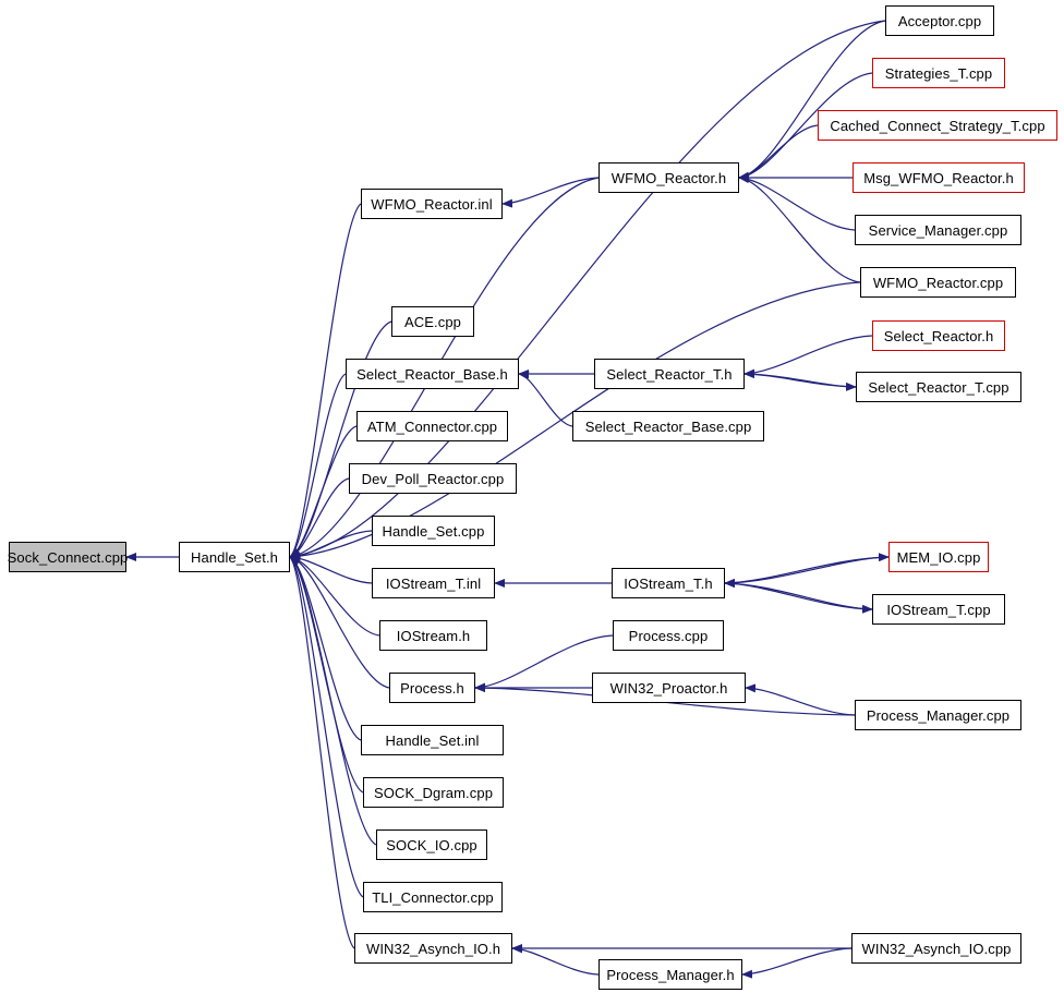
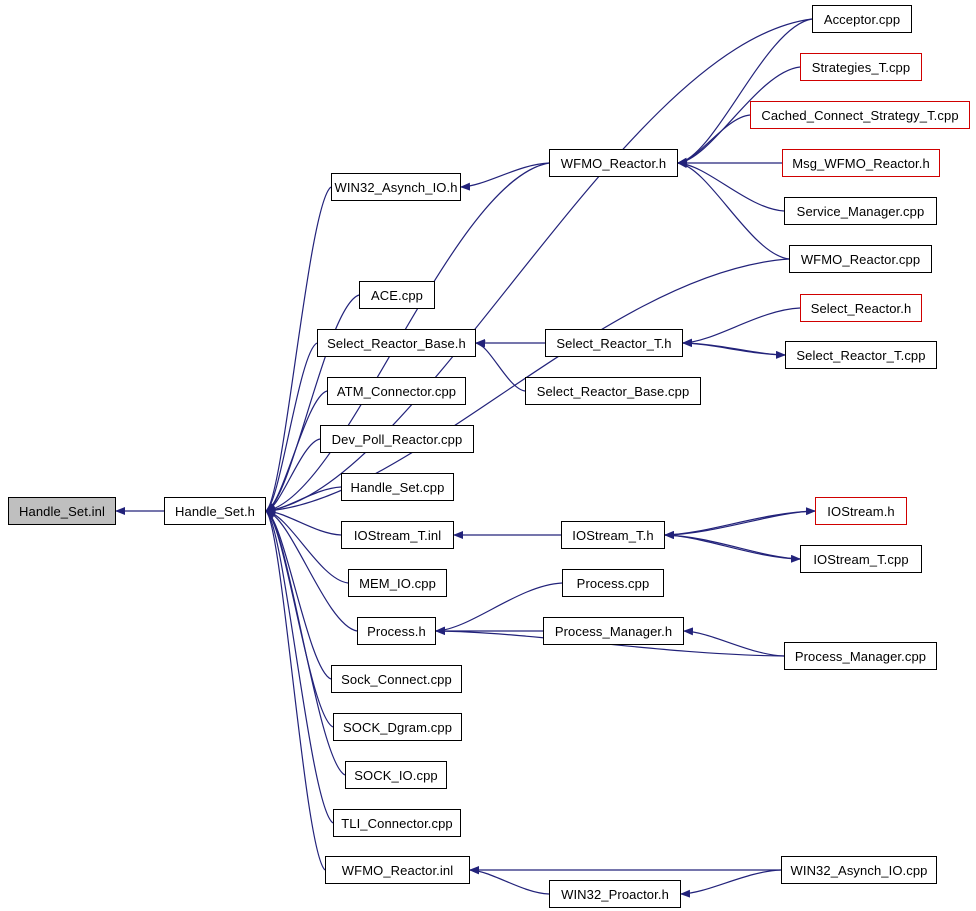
- Sock_Connect.cpp
+ Handle_Set.inl
  Handle_Set.h
  Acceptor.cpp
  Strategies_T.cpp
  Cached_Connect_Strategy_T.cpp
  WFMO_Reactor.h
  Msg_WFMO_Reactor.h
- WFMO_Reactor.inl
+ WIN32_Asynch_IO.h
  Service_Manager.cpp
  WFMO_Reactor.cpp
  ACE.cpp
  Select_Reactor.h
  Select_Reactor_Base.h
  Select_Reactor_T.h
  Select_Reactor_T.cpp
  ATM_Connector.cpp
  Select_Reactor_Base.cpp
  Dev_Poll_Reactor.cpp
  Handle_Set.cpp
- MEM_IO.cpp
+ IOStream.h
  IOStream_T.inl
  IOStream_T.h
  IOStream_T.cpp
- IOStream.h
+ MEM_IO.cpp
  Process.cpp
  Process.h
- WIN32_Proactor.h
+ Process_Manager.h
  Process_Manager.cpp
- Handle_Set.inl
+ Sock_Connect.cpp
  SOCK_Dgram.cpp
  SOCK_IO.cpp
  TLI_Connector.cpp
- WIN32_Asynch_IO.h
+ WFMO_Reactor.inl
- Process_Manager.h
+ WIN32_Proactor.h
  WIN32_Asynch_IO.cpp
